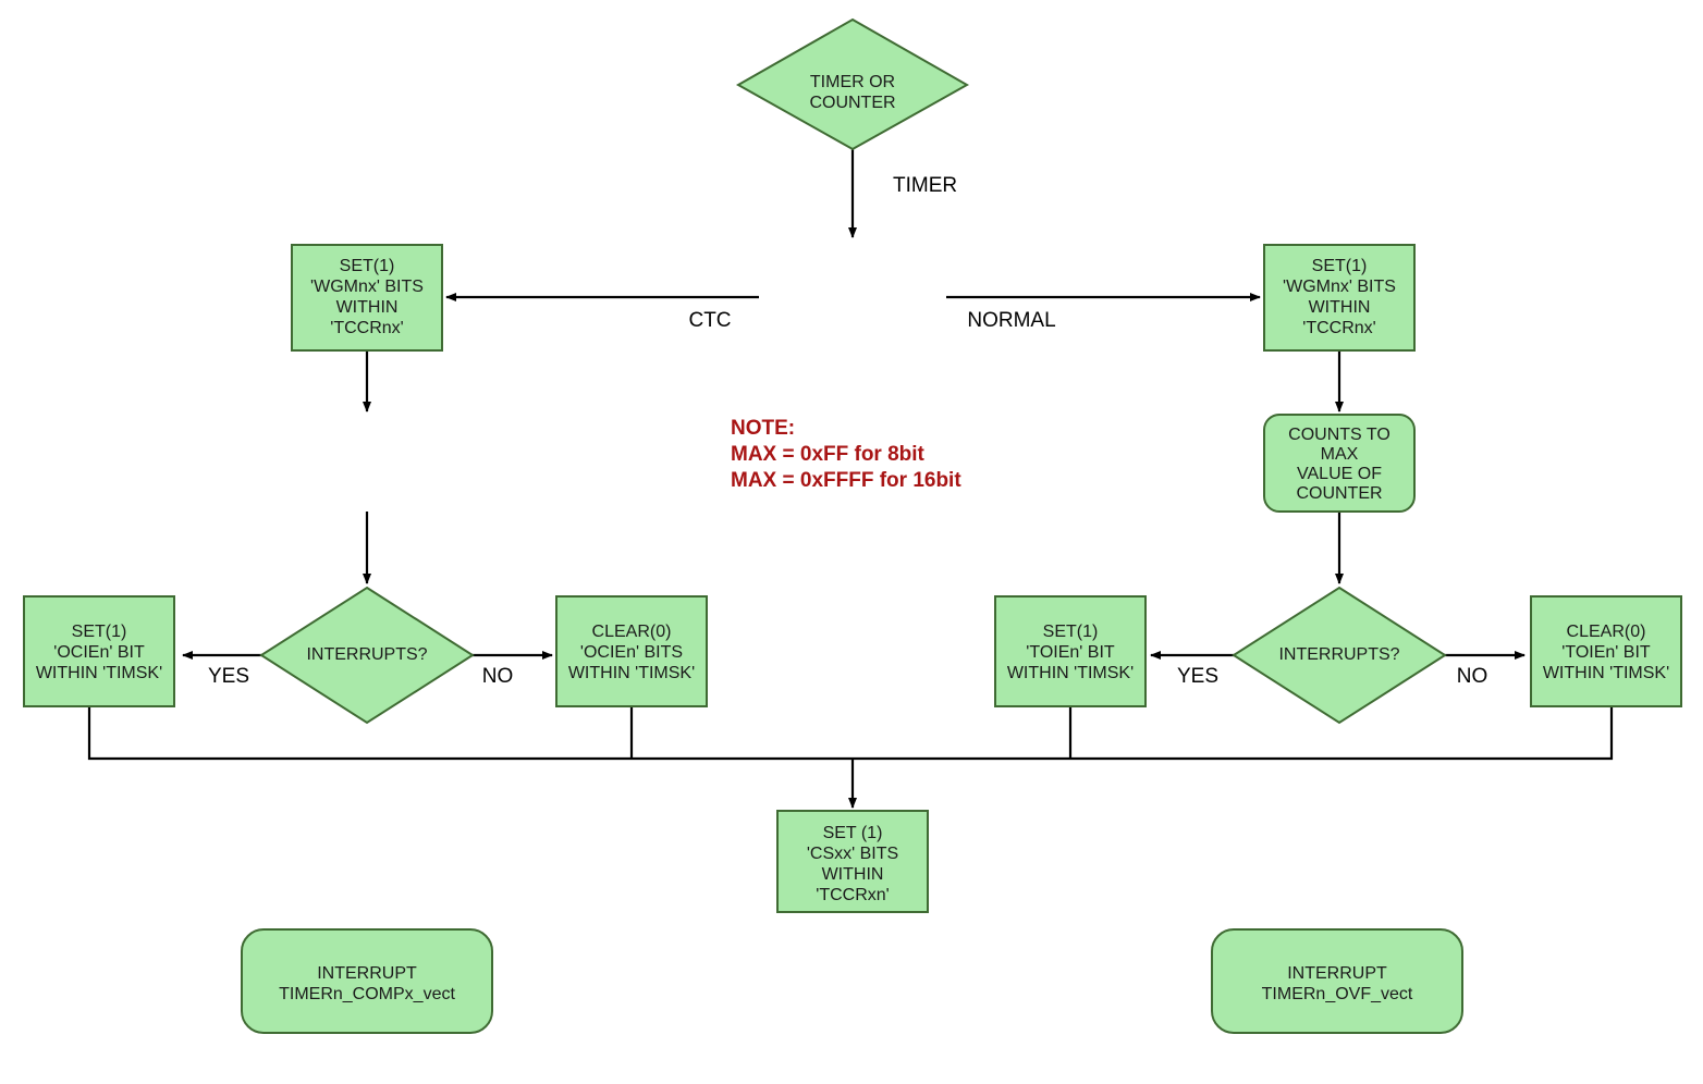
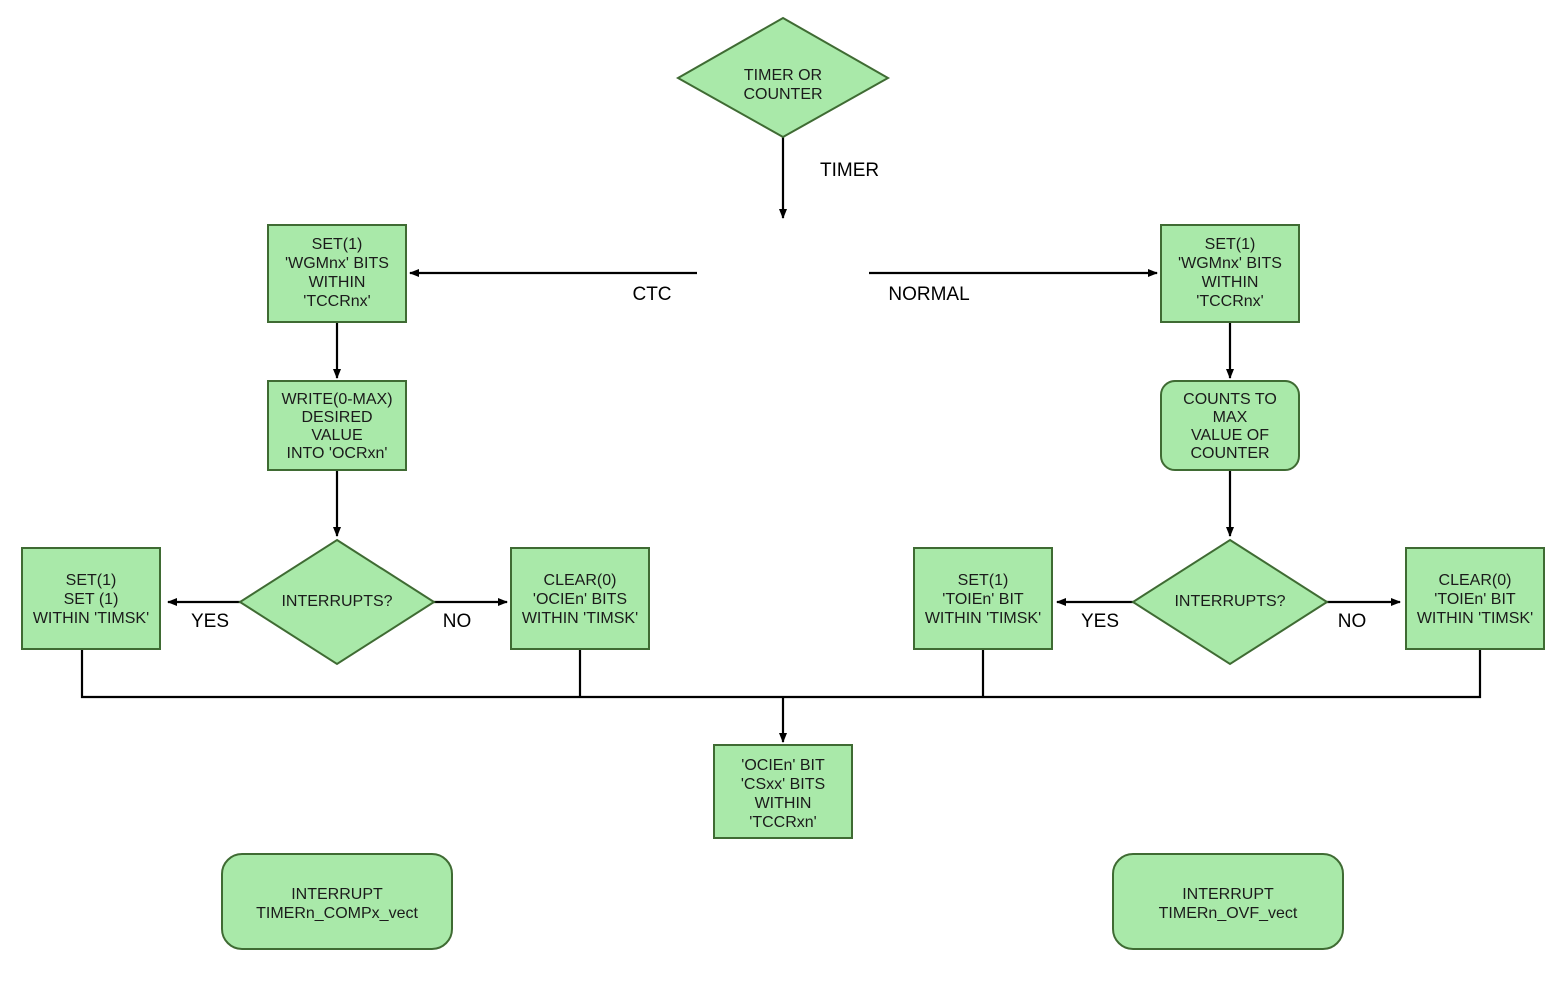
  TIMER OR
  COUNTER
  SET(1)
  'WGMnx' BITS
  WITHIN
  'TCCRnx'
+ WRITE(0-MAX)
+ DESIRED
+ VALUE
+ INTO 'OCRxn'
  INTERRUPTS?
  SET(1)
- 'OCIEn' BIT
+ SET (1)
  WITHIN 'TIMSK'
  CLEAR(0)
  'OCIEn' BITS
  WITHIN 'TIMSK'
  SET(1)
  'WGMnx' BITS
  WITHIN
  'TCCRnx'
  COUNTS TO
  MAX
  VALUE OF
  COUNTER
  INTERRUPTS?
  SET(1)
  'TOIEn' BIT
  WITHIN 'TIMSK'
  CLEAR(0)
  'TOIEn' BIT
  WITHIN 'TIMSK'
- SET (1)
+ 'OCIEn' BIT
  'CSxx' BITS
  WITHIN
  'TCCRxn'
  INTERRUPT
  TIMERn_COMPx_vect
  INTERRUPT
  TIMERn_OVF_vect
  TIMER
  CTC
  NORMAL
  YES
  NO
  YES
  NO
- NOTE:
- MAX = 0xFF for 8bit
- MAX = 0xFFFF for 16bit
